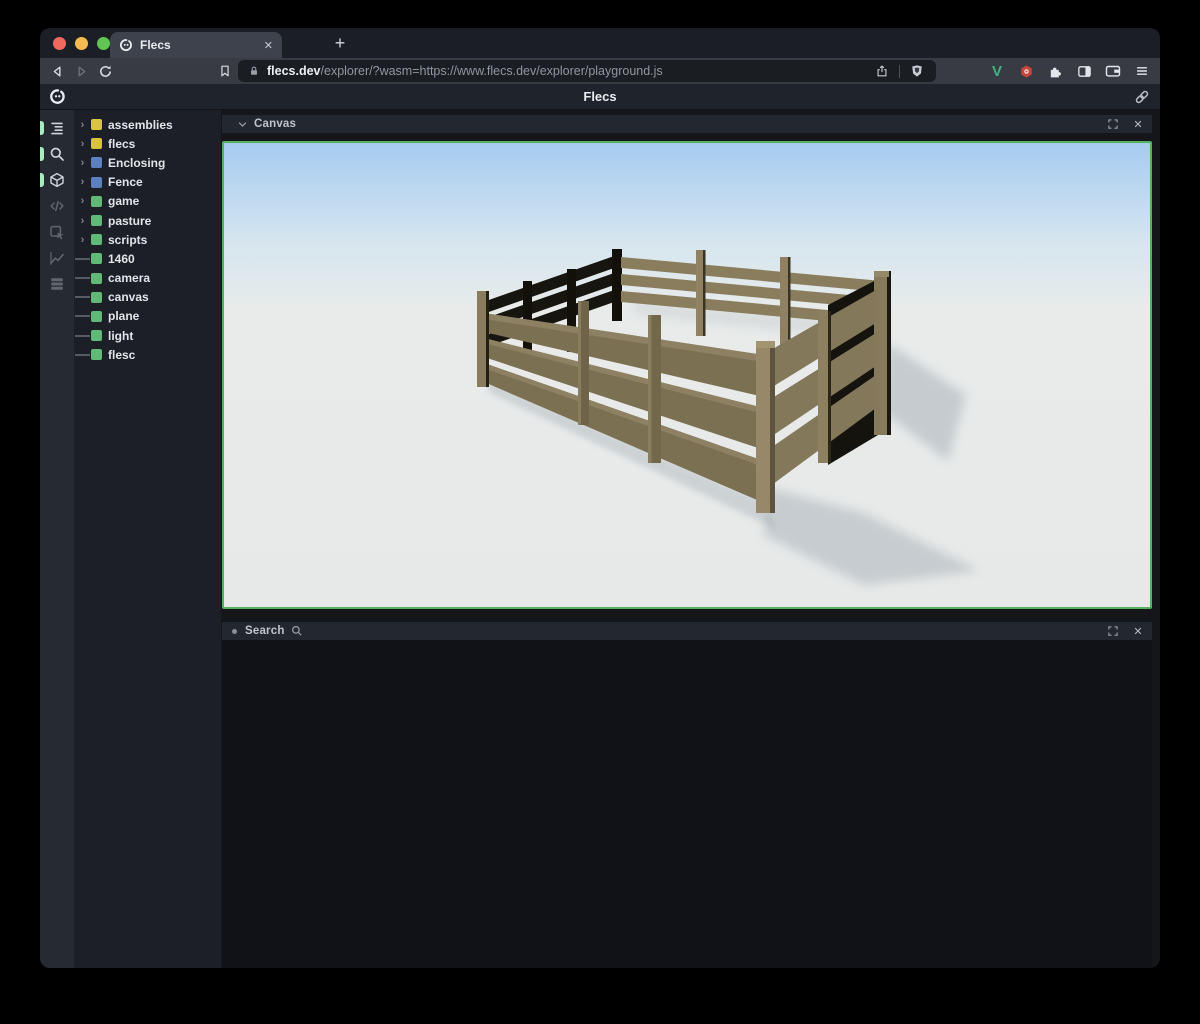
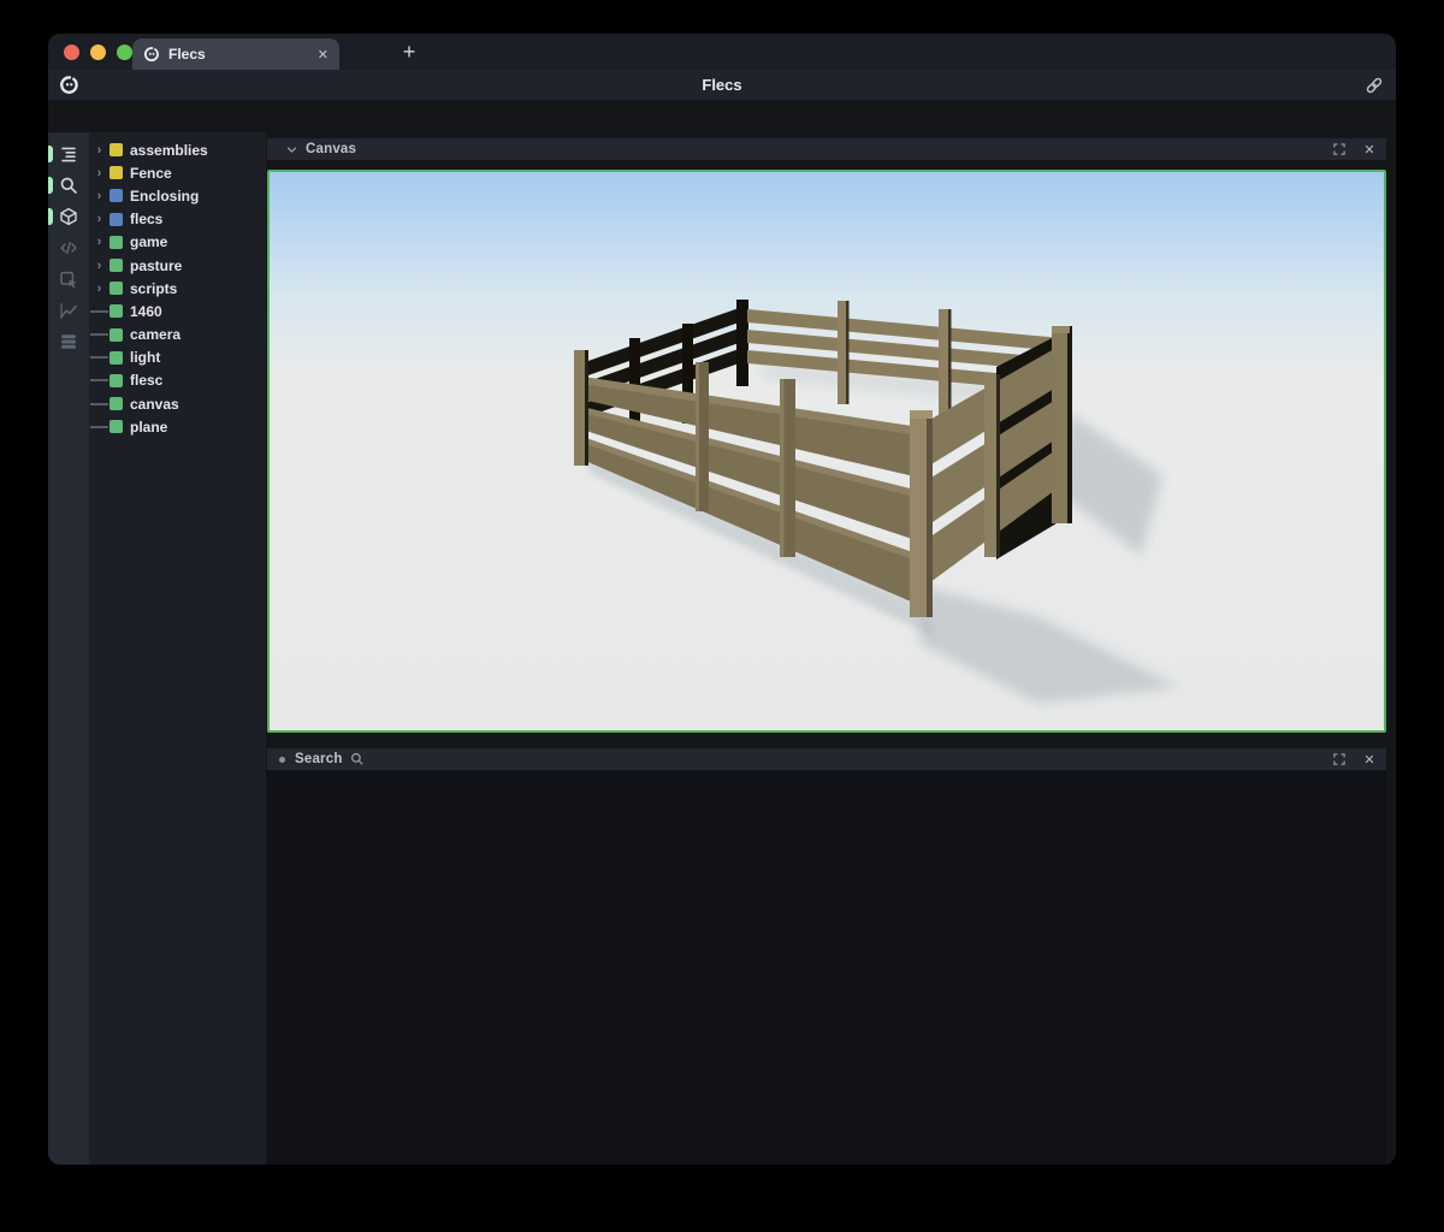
  Flecs
  ✕
  +
- flecs.dev
- /explorer/?wasm=https://www.flecs.dev/explorer/playground.js
- V
  Flecs
  ›
  assemblies
  ›
- flecs
+ Fence
  ›
  Enclosing
  ›
- Fence
+ flecs
  ›
  game
  ›
  pasture
  ›
  scripts
  1460
  camera
- canvas
+ light
- plane
+ flesc
- light
+ canvas
- flesc
+ plane
  Canvas
  ✕
  Search
  ✕
